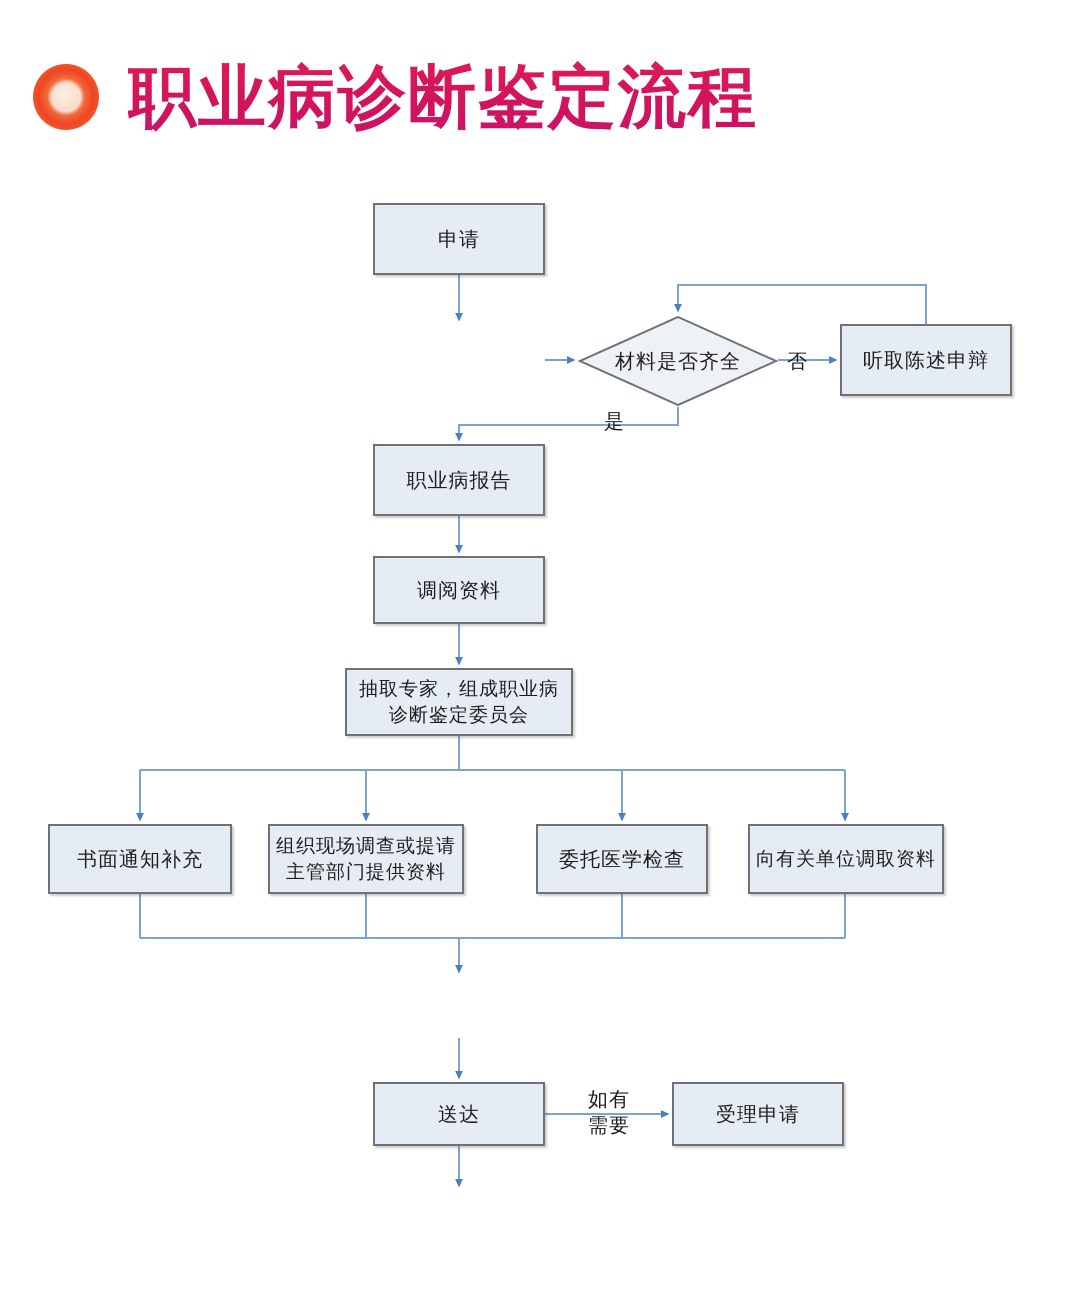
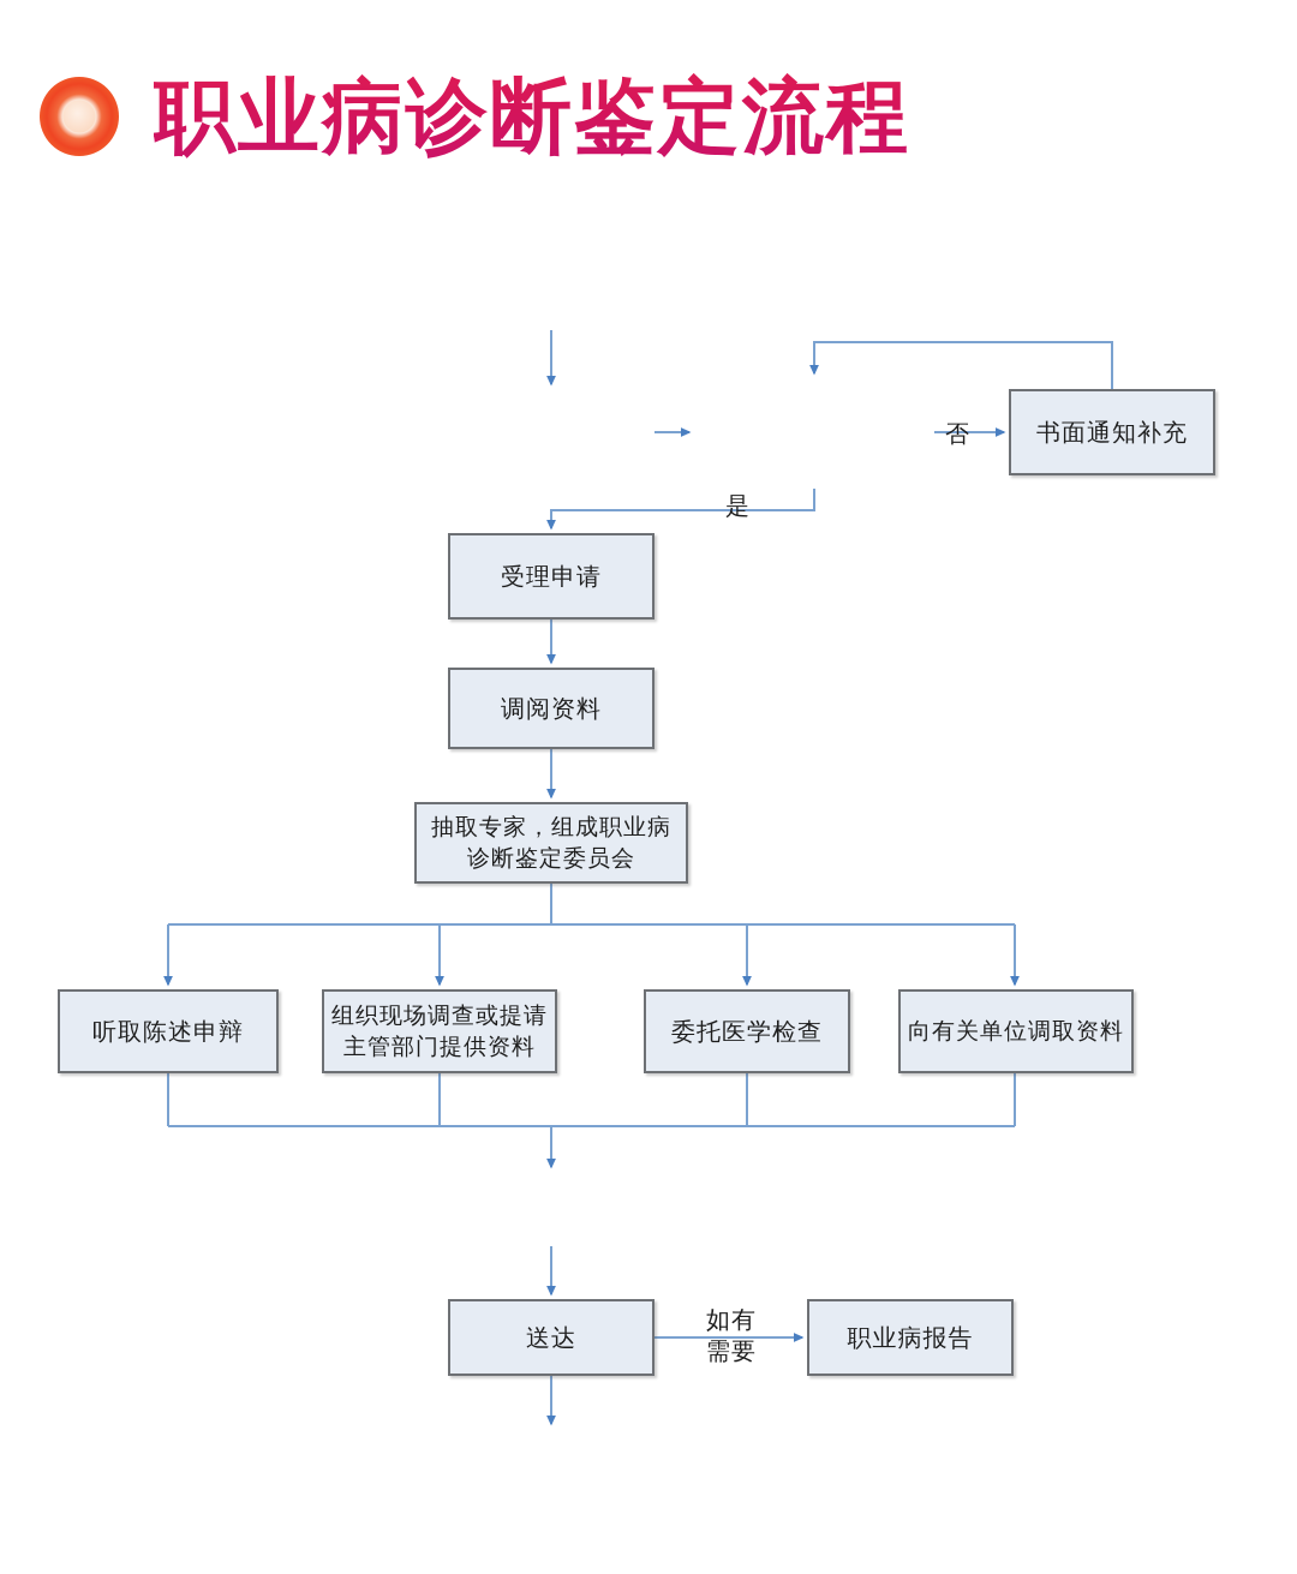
  职业病诊断鉴定流程
- 申请
- 材料是否齐全
- 听取陈述申辩
+ 书面通知补充
- 职业病报告
+ 受理申请
  调阅资料
  抽取专家，组成职业病
  诊断鉴定委员会
- 书面通知补充
+ 听取陈述申辩
  组织现场调查或提请
  主管部门提供资料
  委托医学检查
  向有关单位调取资料
  送达
- 受理申请
+ 职业病报告
  否
  是
  如有
  需要
